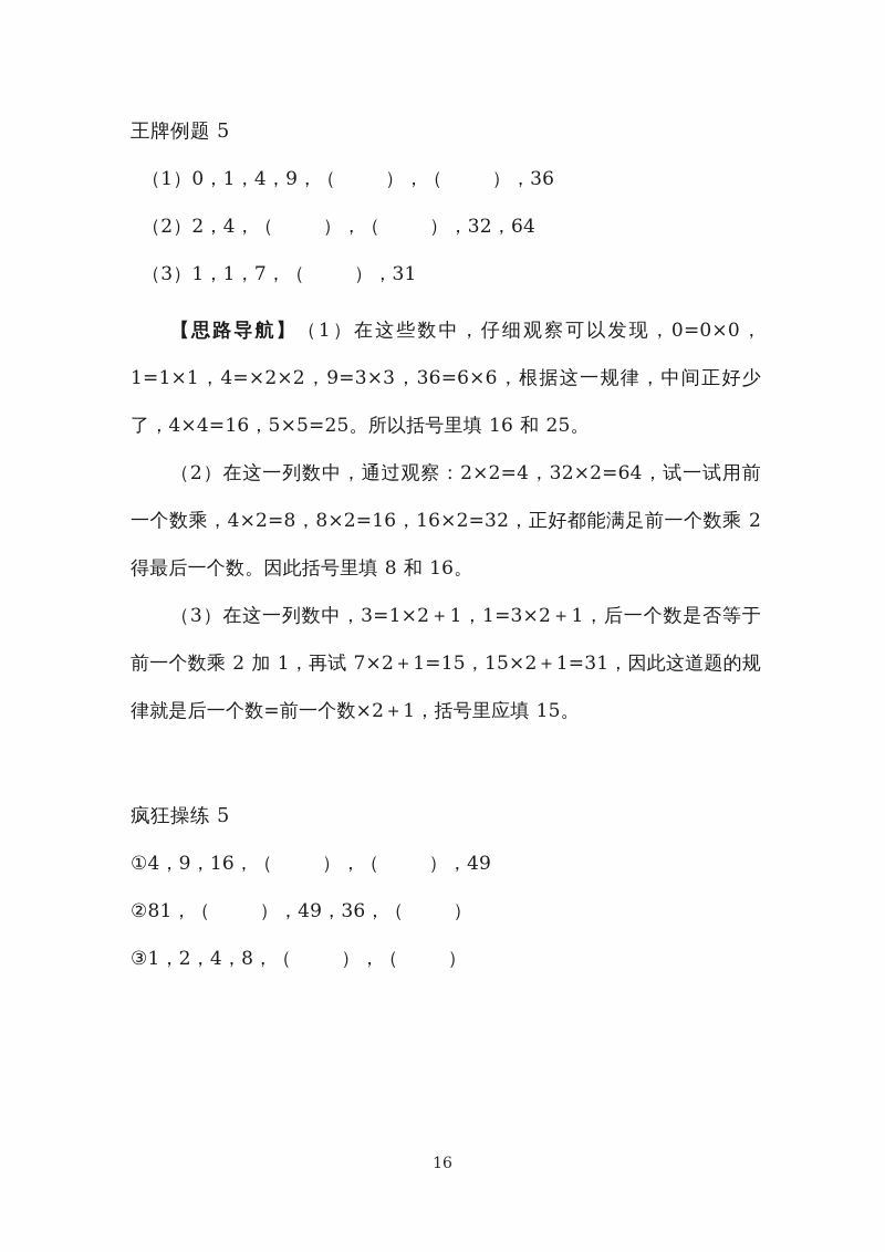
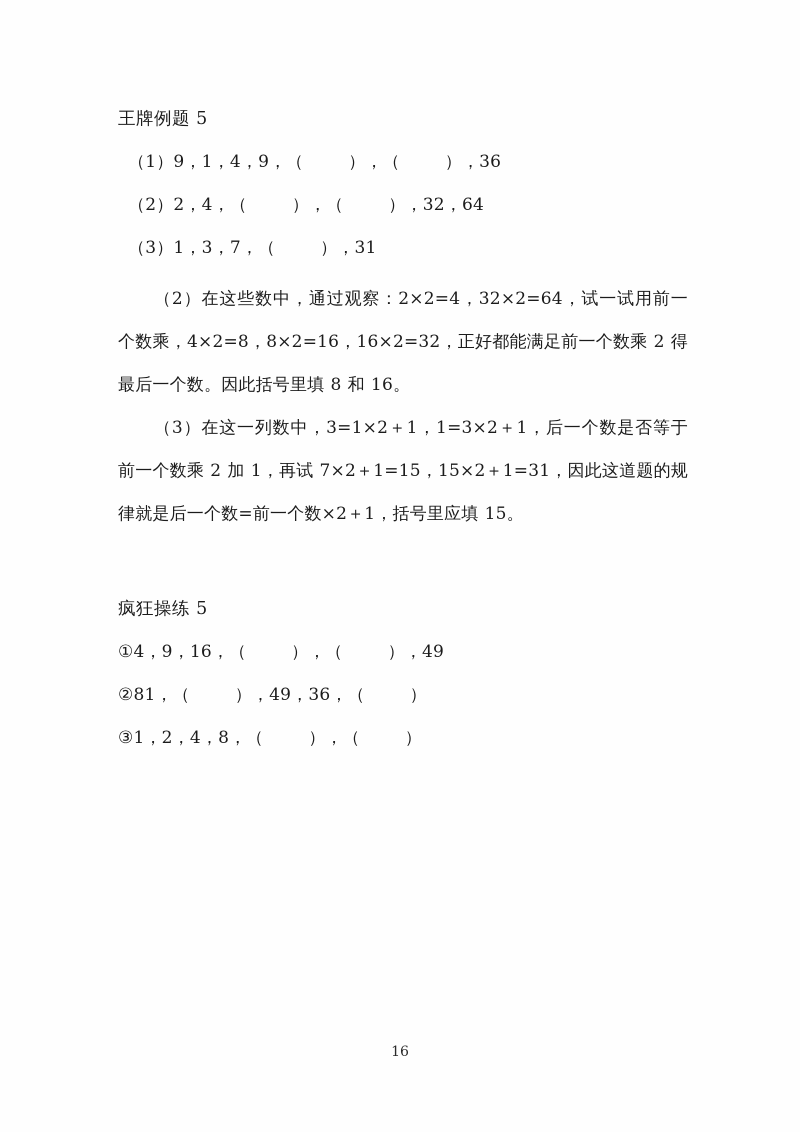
  王牌例题 5
- （1）0，1，4，9，（ ），（ ），36
+ （1）9，1，4，9，（ ），（ ），36
  （2）2，4，（ ），（ ），32，64
- （3）1，1，7，（ ），31
+ （3）1，3，7，（ ），31
- 【思路导航】（1）在这些数中，仔细观察可以发现，0=0×0，1=1×1，4=×2×2，9=3×3，36=6×6，根据这一规律，中间正好少了，4×4=16，5×5=25。所以括号里填 16 和 25。
- （2）在这一列数中，通过观察：2×2=4，32×2=64，试一试用前一个数乘，4×2=8，8×2=16，16×2=32，正好都能满足前一个数乘 2 得最后一个数。因此括号里填 8 和 16。
+ （2）在这些数中，通过观察：2×2=4，32×2=64，试一试用前一个数乘，4×2=8，8×2=16，16×2=32，正好都能满足前一个数乘 2 得最后一个数。因此括号里填 8 和 16。
  （3）在这一列数中，3=1×2＋1，1=3×2＋1，后一个数是否等于前一个数乘 2 加 1，再试 7×2＋1=15，15×2＋1=31，因此这道题的规律就是后一个数=前一个数×2＋1，括号里应填 15。
  疯狂操练 5
  ①4，9，16，（ ），（ ），49
  ②81，（ ），49，36，（ ）
  ③1，2，4，8，（ ），（ ）
  16
